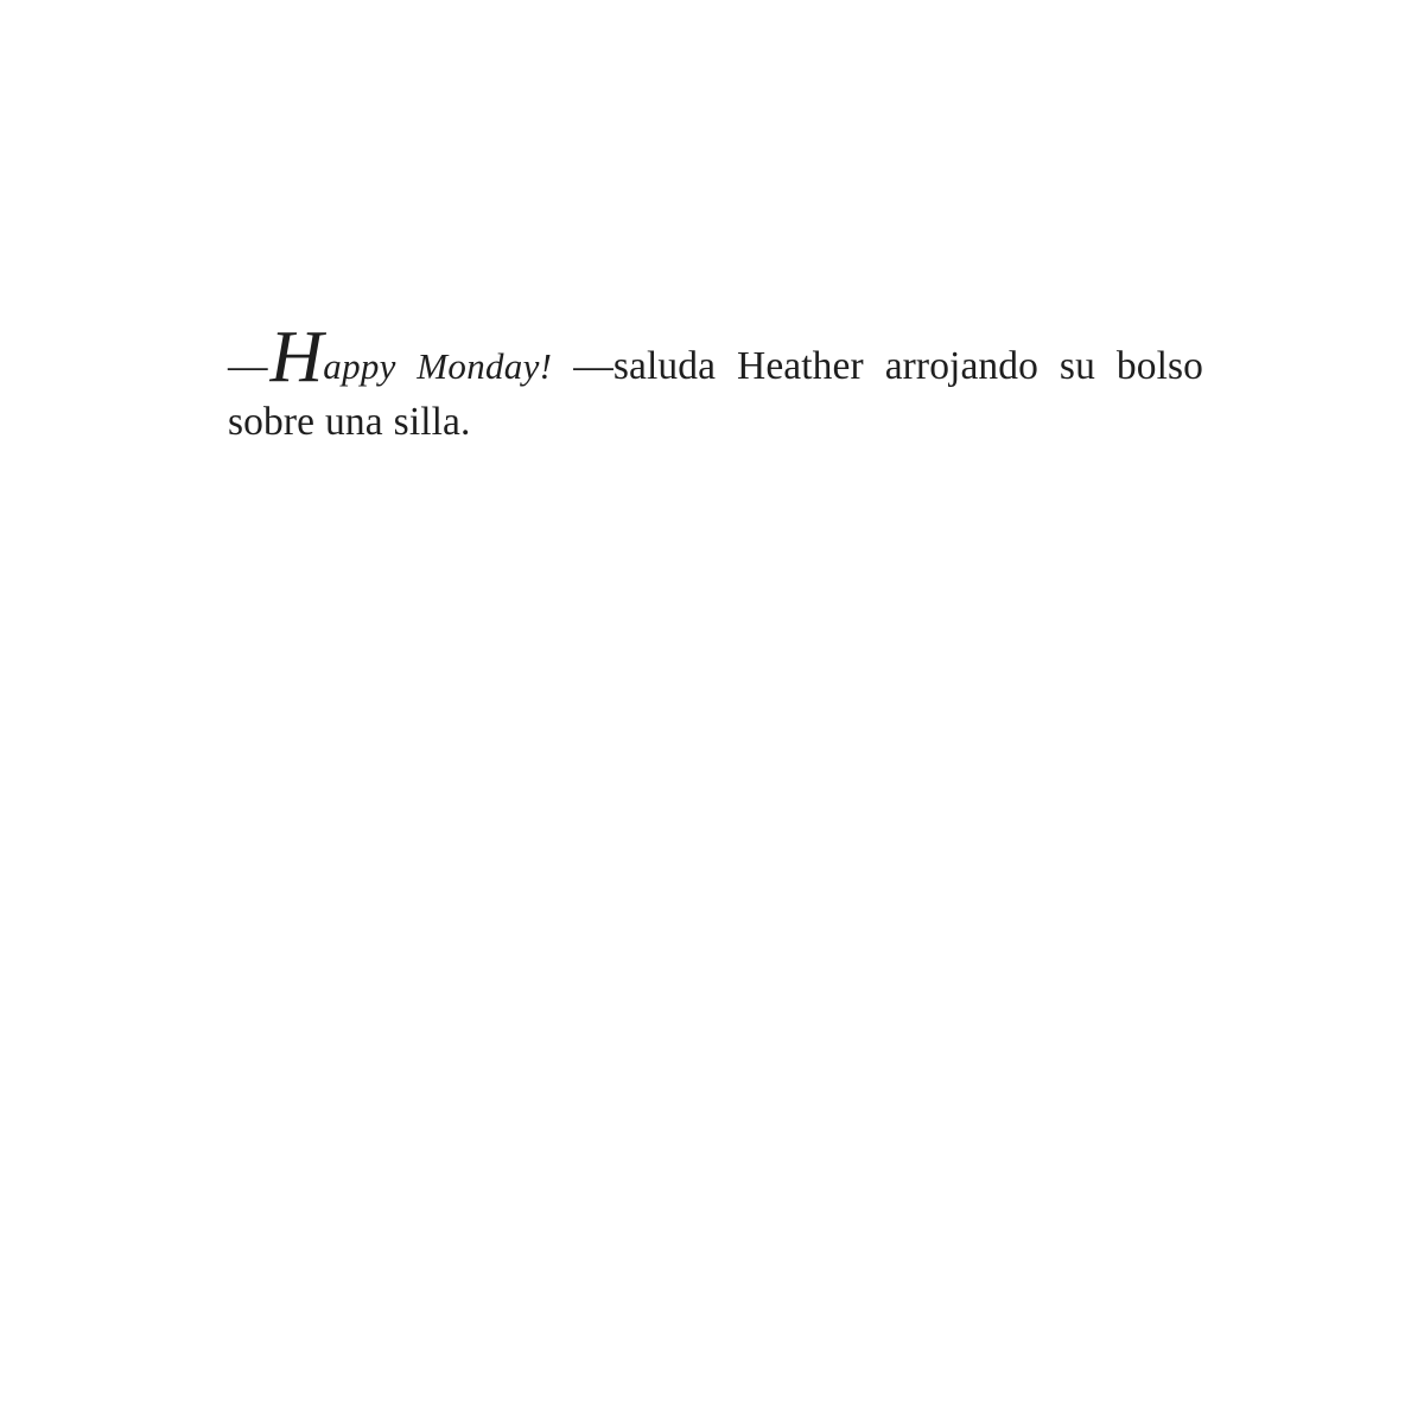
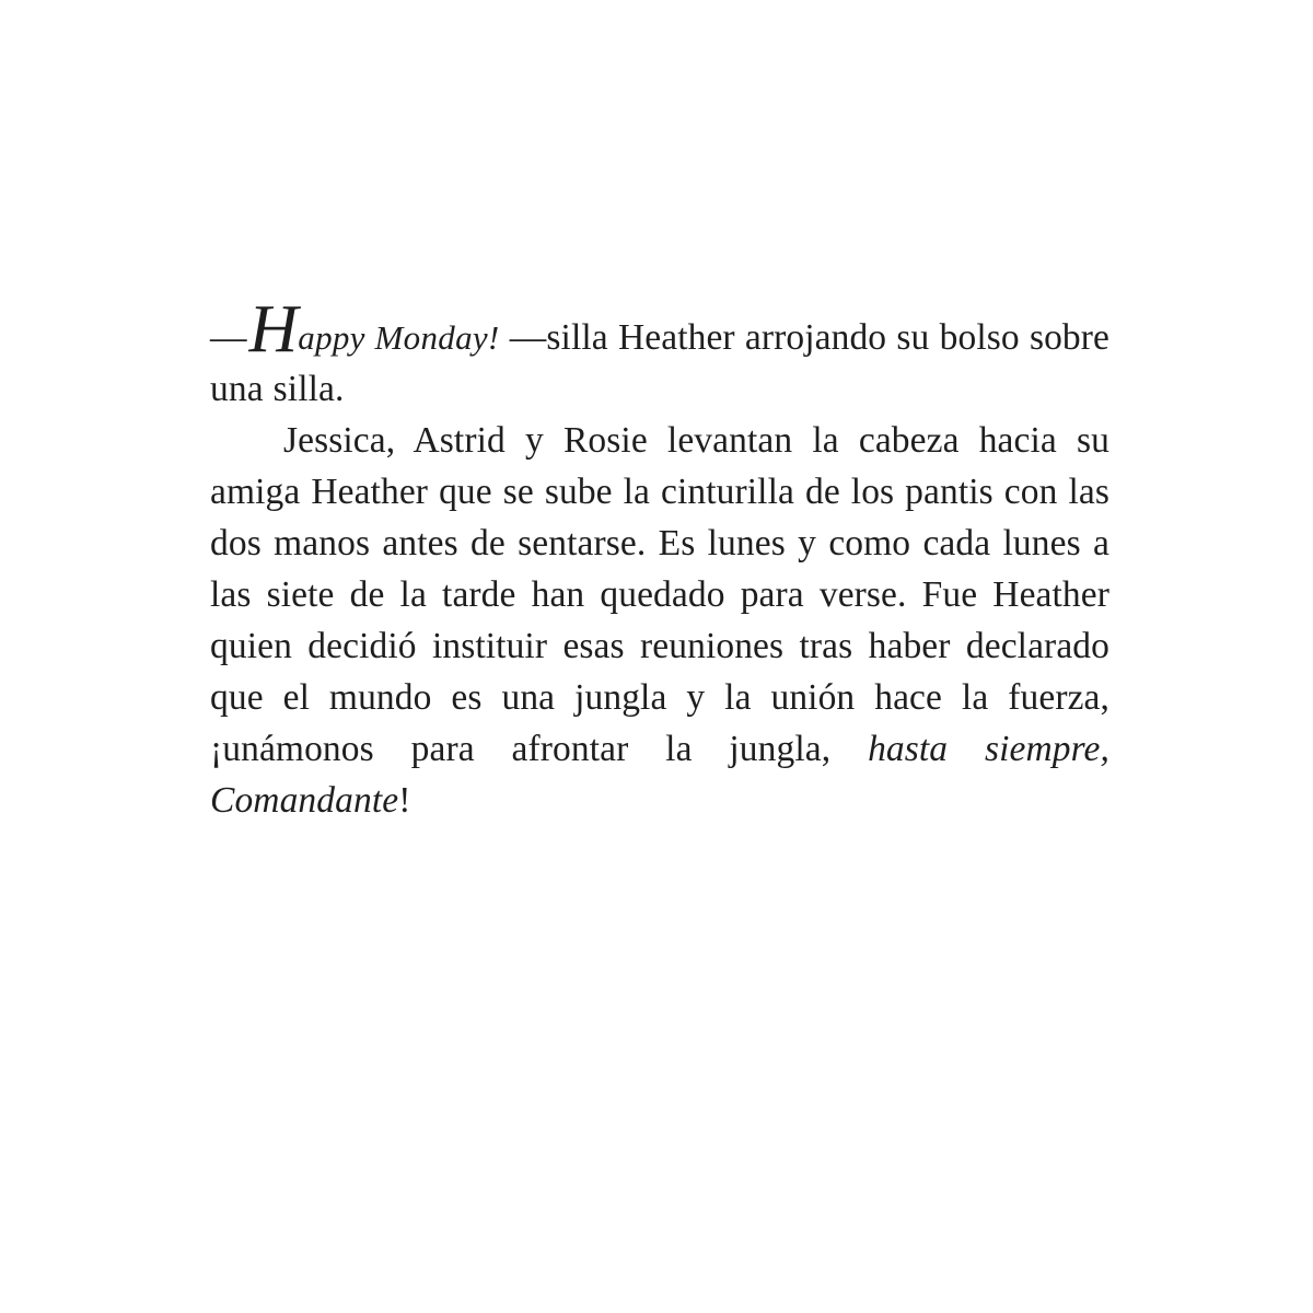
- —Happy Monday! —saluda Heather arrojando su bolso sobre una silla.
+ —Happy Monday! —silla Heather arrojando su bolso sobre una silla.
+ Jessica, Astrid y Rosie levantan la cabeza hacia su amiga Heather que se sube la cinturilla de los pantis con las dos manos antes de sentarse. Es lunes y como cada lunes a las siete de la tarde han quedado para verse. Fue Heather quien decidió instituir esas reuniones tras haber declarado que el mundo es una jungla y la unión hace la fuerza, ¡unámonos para afrontar la jungla, hasta siempre, Comandante!
